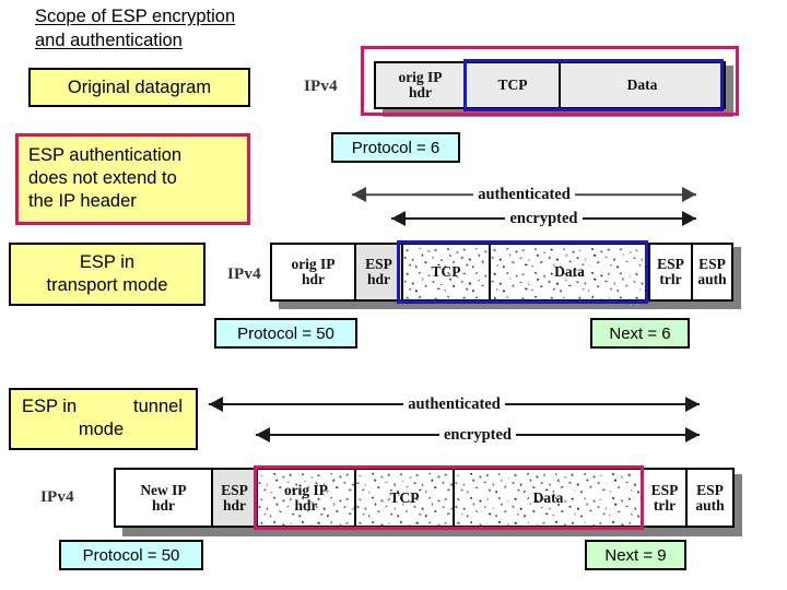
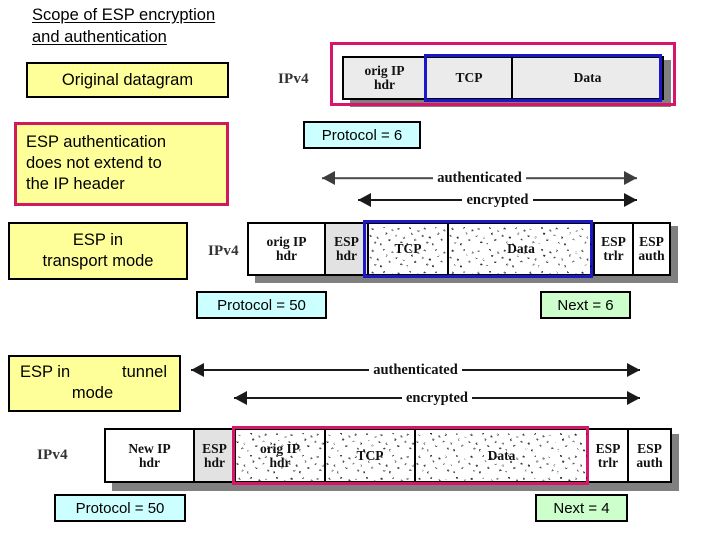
  Scope of ESP encryption
  and authentication
  Original datagram
  ESP authentication
  does not extend to
  the IP header
  ESP in
  transport mode
  ESP in
  tunnel
  mode
  IPv4
  orig IP
  hdr
  TCP
  Data
  Protocol = 6
  authenticated
  encrypted
  IPv4
  orig IP
  hdr
  ESP
  hdr
  TCP
  Data
  ESP
  trlr
  ESP
  auth
  Protocol = 50
  Next = 6
  authenticated
  encrypted
  IPv4
  New IP
  hdr
  ESP
  hdr
  orig IP
  hdr
  TCP
  Data
  ESP
  trlr
  ESP
  auth
  Protocol = 50
- Next = 9
+ Next = 4
